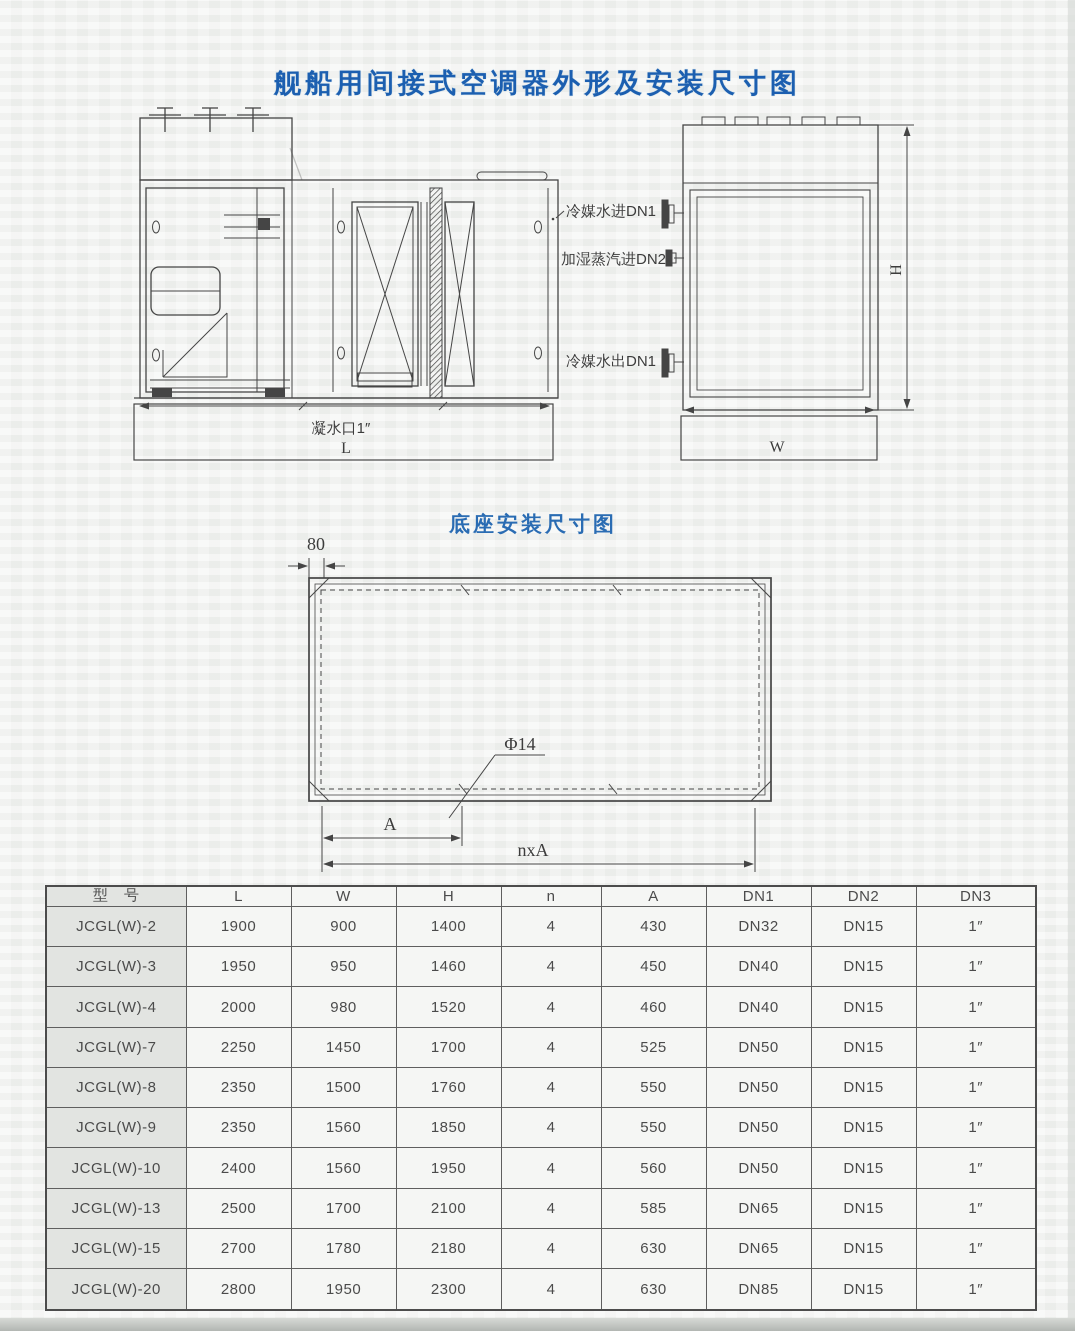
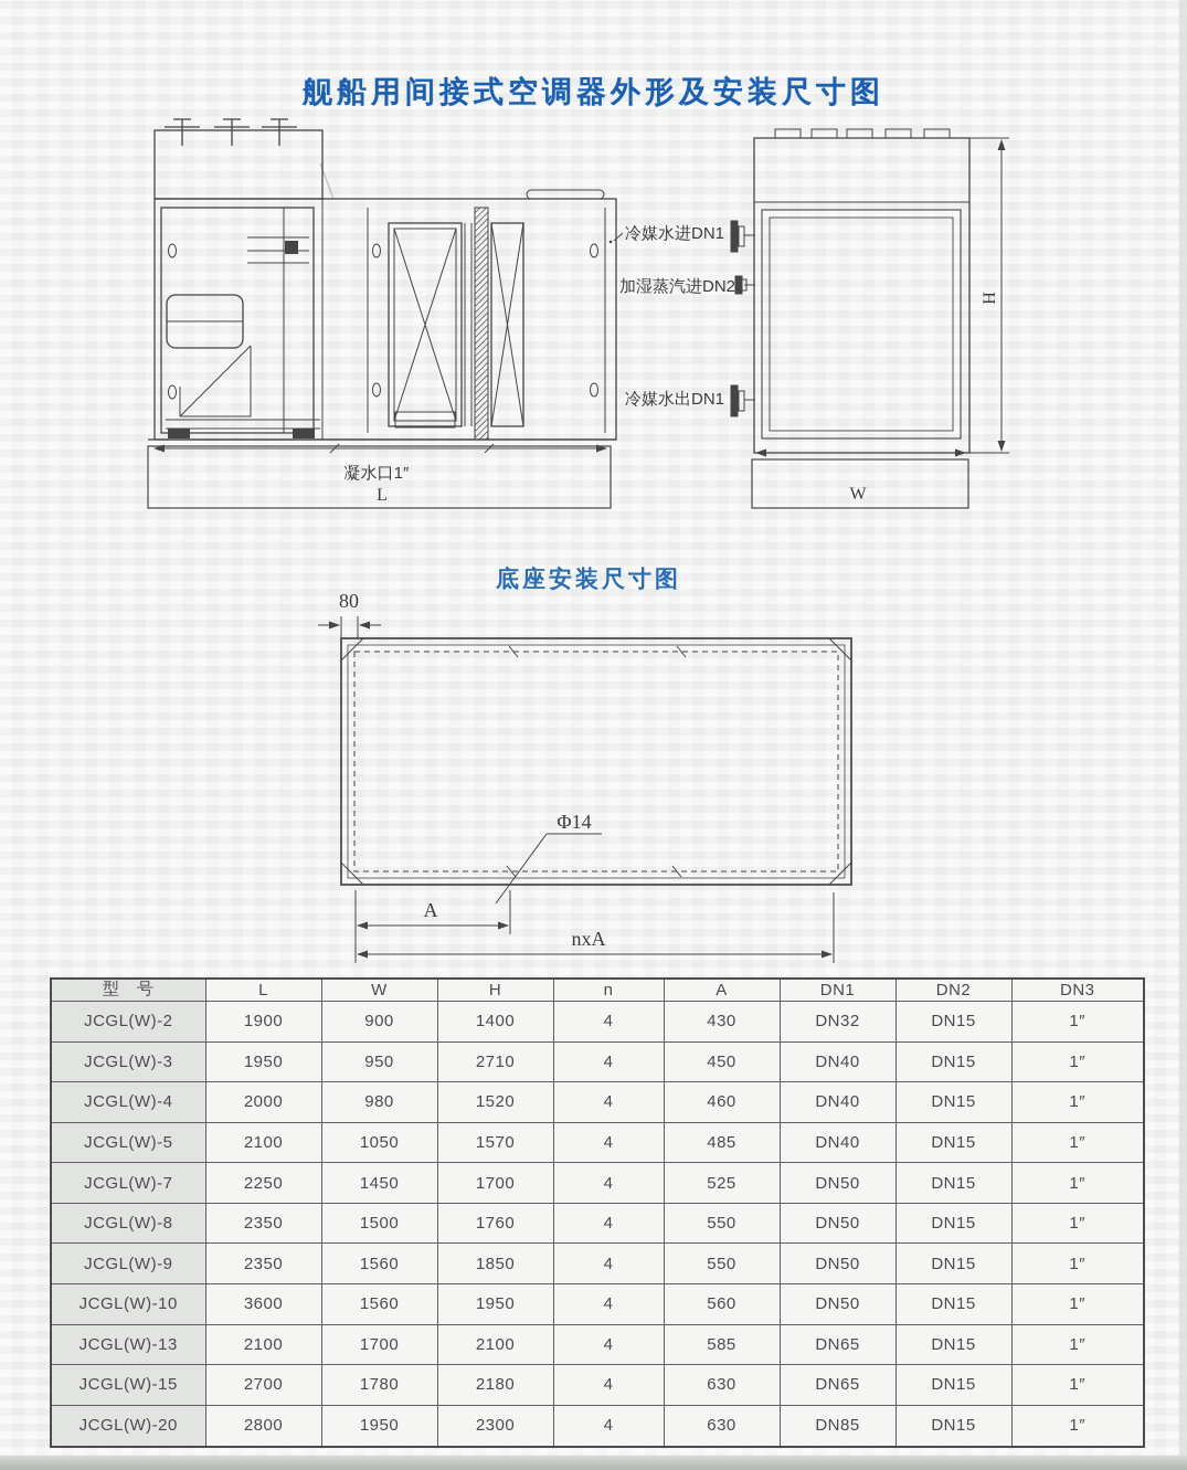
  舰船用间接式空调器外形及安装尺寸图
  凝水口1″
  L
  冷媒水进DN1
  加湿蒸汽进DN2
  冷媒水出DN1
  W
  底座安装尺寸图
  80
  Φ14
  A
  nxA
  型 号	L	W	H	n	A	DN1	DN2	DN3
  JCGL(W)-2	1900	900	1400	4	430	DN32	DN15	1″
- JCGL(W)-3	1950	950	1460	4	450	DN40	DN15	1″
+ JCGL(W)-3	1950	950	2710	4	450	DN40	DN15	1″
  JCGL(W)-4	2000	980	1520	4	460	DN40	DN15	1″
+ JCGL(W)-5	2100	1050	1570	4	485	DN40	DN15	1″
  JCGL(W)-7	2250	1450	1700	4	525	DN50	DN15	1″
  JCGL(W)-8	2350	1500	1760	4	550	DN50	DN15	1″
  JCGL(W)-9	2350	1560	1850	4	550	DN50	DN15	1″
- JCGL(W)-10	2400	1560	1950	4	560	DN50	DN15	1″
+ JCGL(W)-10	3600	1560	1950	4	560	DN50	DN15	1″
- JCGL(W)-13	2500	1700	2100	4	585	DN65	DN15	1″
+ JCGL(W)-13	2100	1700	2100	4	585	DN65	DN15	1″
  JCGL(W)-15	2700	1780	2180	4	630	DN65	DN15	1″
  JCGL(W)-20	2800	1950	2300	4	630	DN85	DN15	1″
